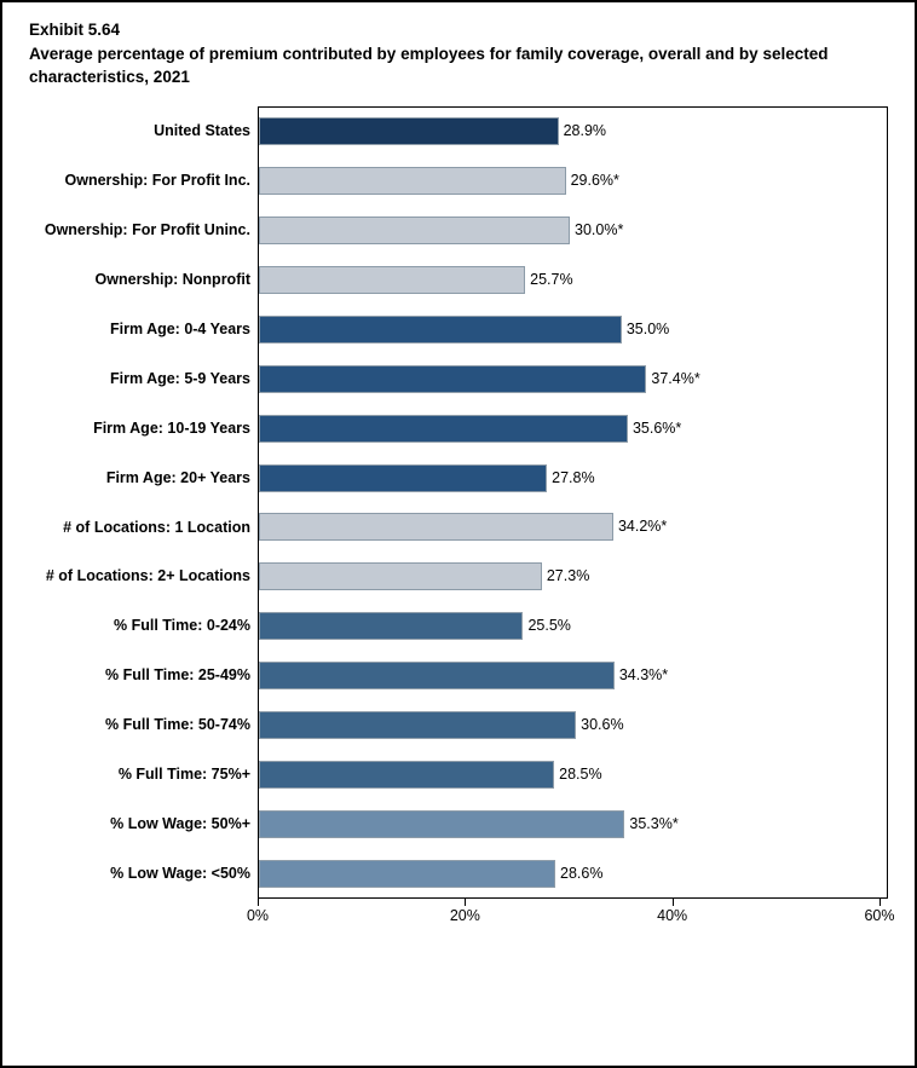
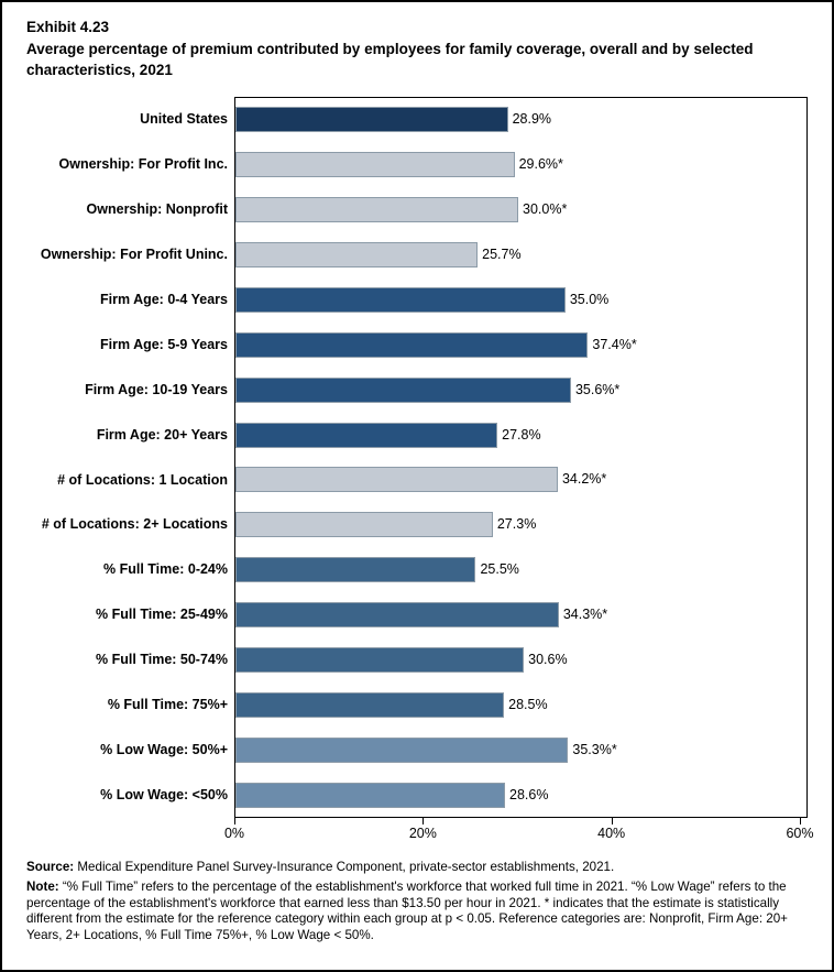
- Exhibit 5.64
+ Exhibit 4.23
  Average percentage of premium contributed by employees for family coverage, overall and by selected characteristics, 2021
  United States
  28.9%
  Ownership: For Profit Inc.
  29.6%*
- Ownership: For Profit Uninc.
+ Ownership: Nonprofit
  30.0%*
- Ownership: Nonprofit
+ Ownership: For Profit Uninc.
  25.7%
  Firm Age: 0-4 Years
  35.0%
  Firm Age: 5-9 Years
  37.4%*
  Firm Age: 10-19 Years
  35.6%*
  Firm Age: 20+ Years
  27.8%
  # of Locations: 1 Location
  34.2%*
  # of Locations: 2+ Locations
  27.3%
  % Full Time: 0-24%
  25.5%
  % Full Time: 25-49%
  34.3%*
  % Full Time: 50-74%
  30.6%
  % Full Time: 75%+
  28.5%
  % Low Wage: 50%+
  35.3%*
  % Low Wage: <50%
  28.6%
  0%
  20%
  40%
  60%
+ Source: Medical Expenditure Panel Survey-Insurance Component, private-sector establishments, 2021.
+ Note: “% Full Time” refers to the percentage of the establishment's workforce that worked full time in 2021. “% Low Wage” refers to the percentage of the establishment's workforce that earned less than $13.50 per hour in 2021. * indicates that the estimate is statistically different from the estimate for the reference category within each group at p < 0.05. Reference categories are: Nonprofit, Firm Age: 20+ Years, 2+ Locations, % Full Time 75%+, % Low Wage < 50%.
